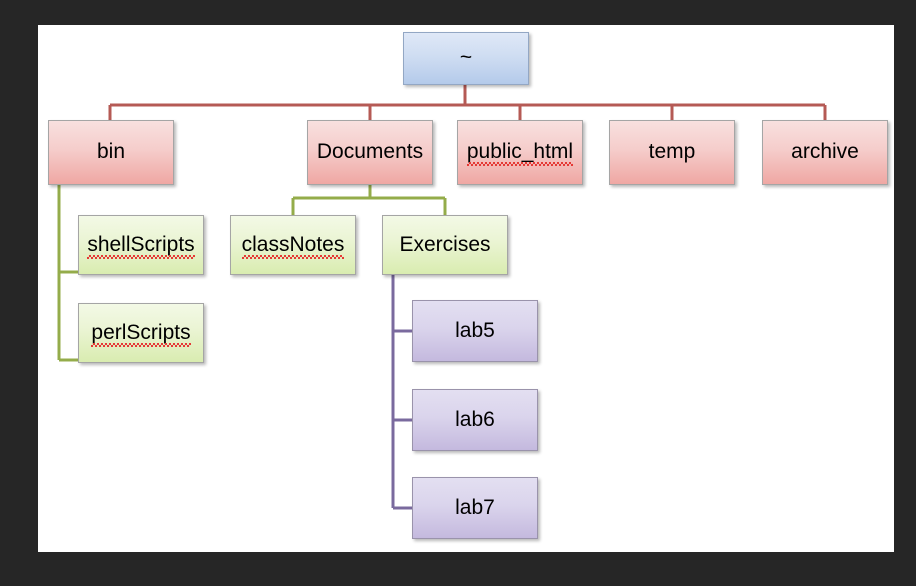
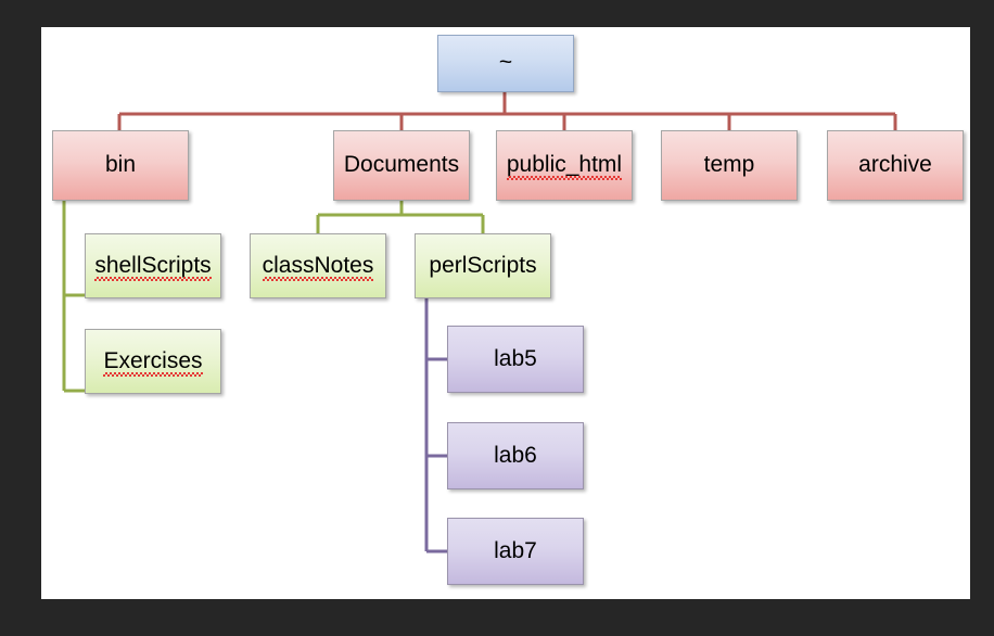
  ~
  bin
  Documents
  public_html
  temp
  archive
  shellScripts
- perlScripts
+ Exercises
  classNotes
- Exercises
+ perlScripts
  lab5
  lab6
  lab7
